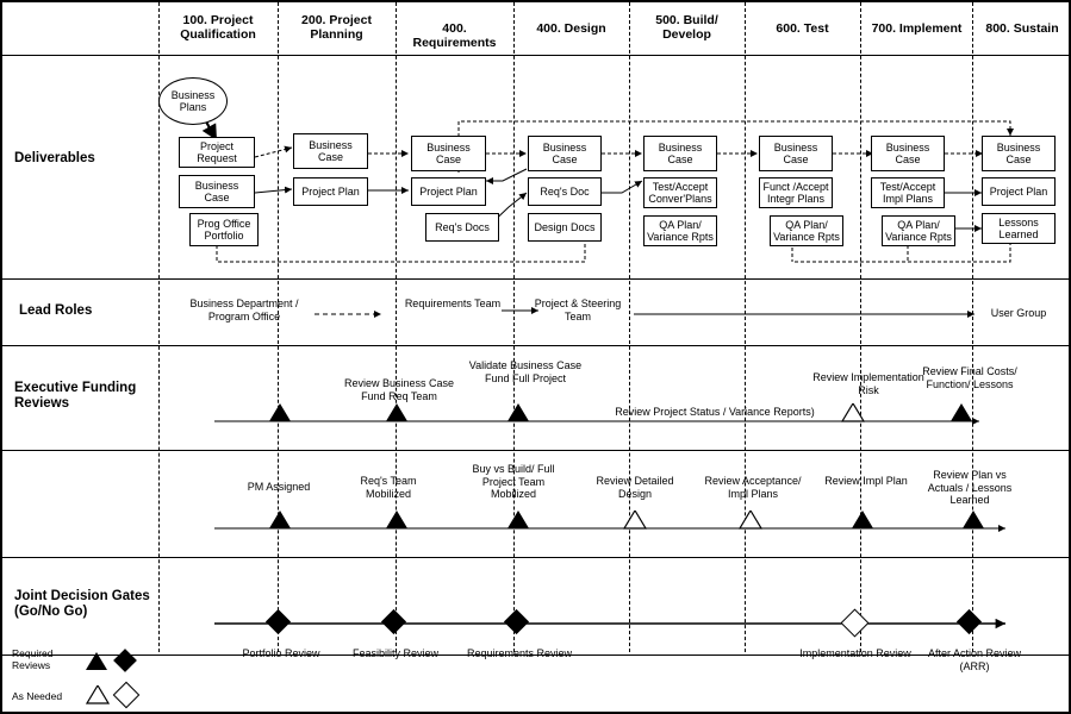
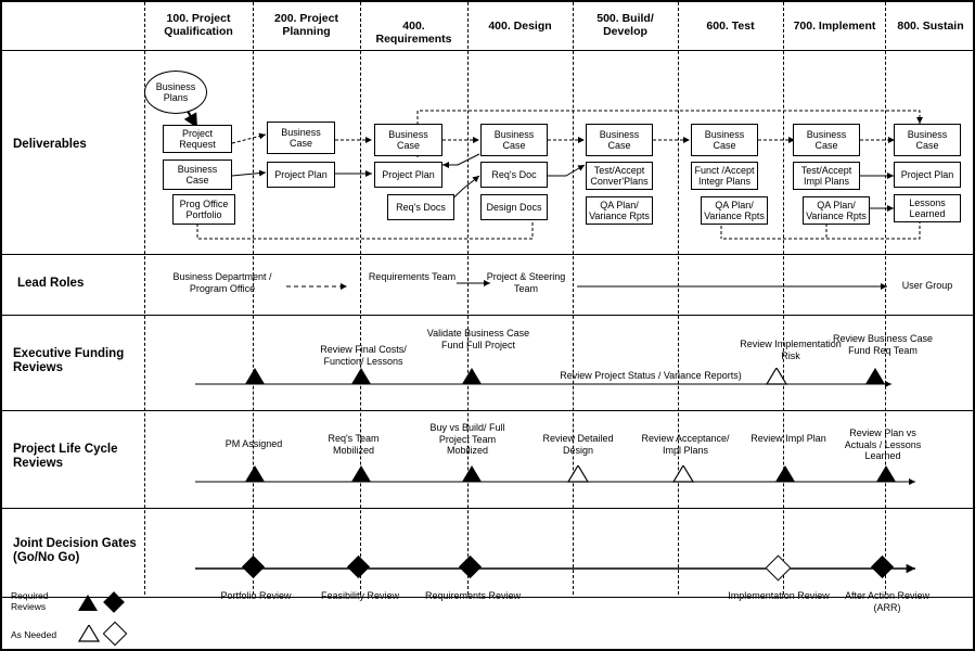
  100. Project Qualification
  200. Project Planning
  400. Requirements
  400. Design
  500. Build/ Develop
  600. Test
  700. Implement
  800. Sustain
  Deliverables
  Lead Roles
  Executive Funding Reviews
+ Project Life Cycle Reviews
  Joint Decision Gates (Go/No Go)
  Business Plans
  Project Request
  Business Case
  Prog Office Portfolio
  Business Case
  Project Plan
  Business Case
  Project Plan
  Req's Docs
  Business Case
  Req's Doc
  Design Docs
  Business Case
  Test/Accept Conver'Plans
  QA Plan/ Variance Rpts
  Business Case
  Funct /Accept Integr Plans
  QA Plan/ Variance Rpts
  Business Case
  Test/Accept Impl Plans
  QA Plan/ Variance Rpts
  Business Case
  Project Plan
  Lessons Learned
  Business Department / Program Office
  Requirements Team
  Project & Steering Team
  User Group
- Review Business Case Fund Req Team
+ Review Final Costs/ Function/ Lessons
  Validate Business Case Fund Full Project
  Review Implementation Risk
- Review Final Costs/ Function/ Lessons
+ Review Business Case Fund Req Team
  Review Project Status / Variance Reports)
  PM Assigned
  Req's Team Mobilized
  Buy vs Build/ Full Project Team Mobilized
  Review Detailed Design
  Review Acceptance/ Impl Plans
  Review Impl Plan
  Review Plan vs Actuals / Lessons Learned
  Portfolio Review
  Feasibility Review
  Requirements Review
  Implementation Review
  After Action Review (ARR)
  Required Reviews
  As Needed
